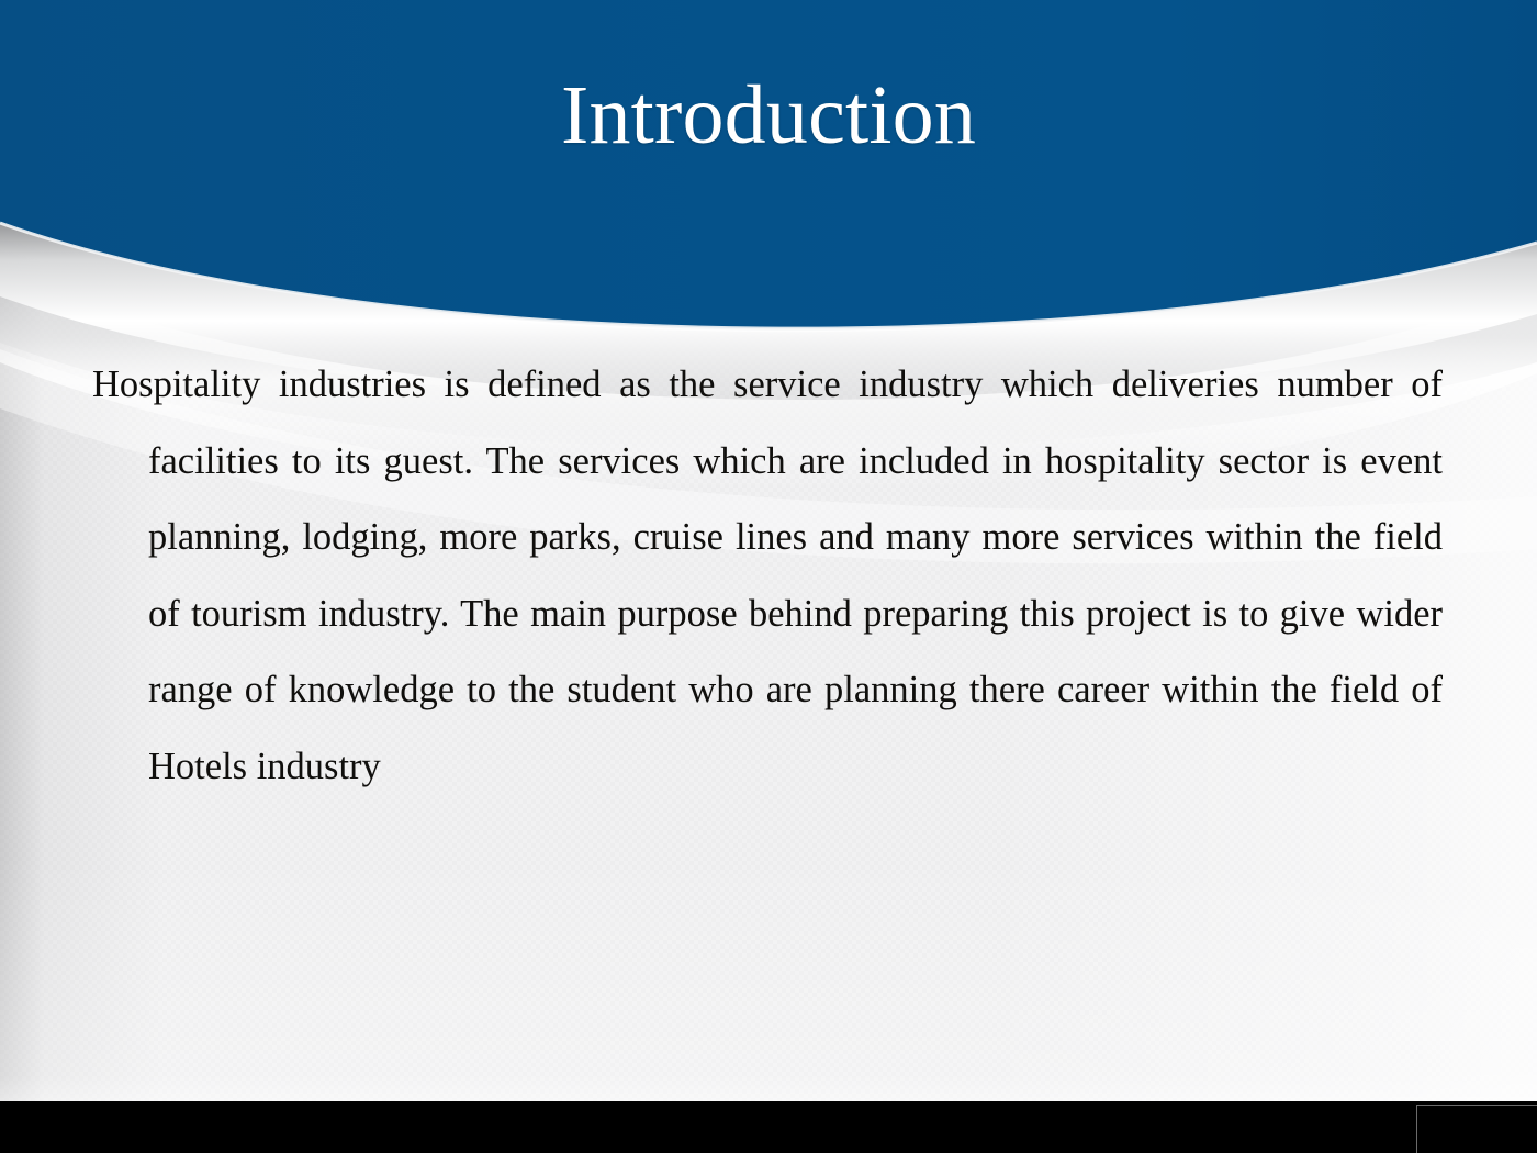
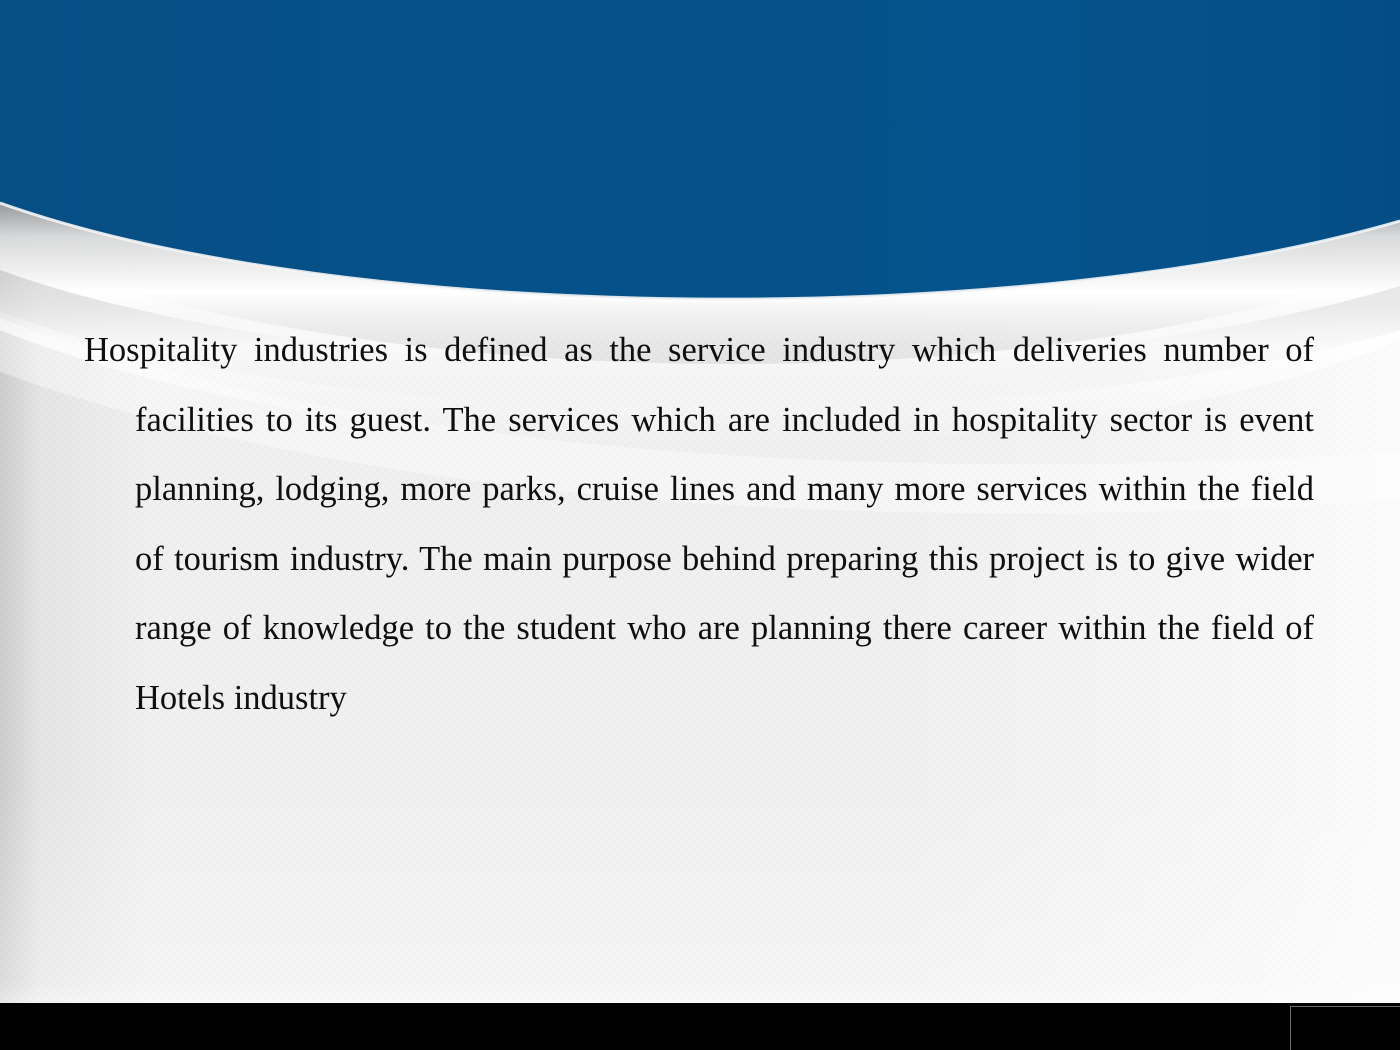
- Introduction
  Hospitality industries is defined as the service industry which deliveries number of facilities to its guest. The services which are included in hospitality sector is event planning, lodging, more parks, cruise lines and many more services within the field of tourism industry. The main purpose behind preparing this project is to give wider range of knowledge to the student who are planning there career within the field of Hotels industry
